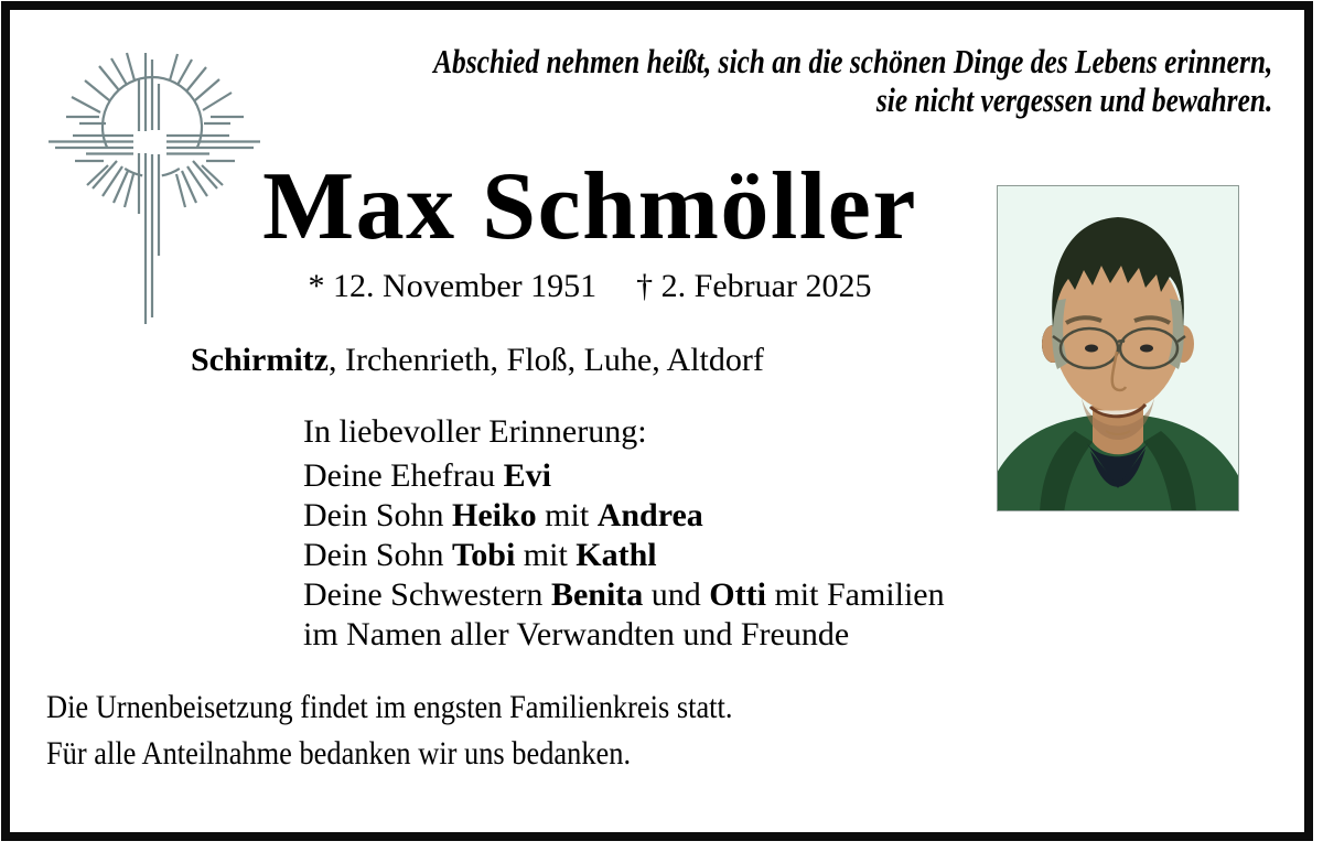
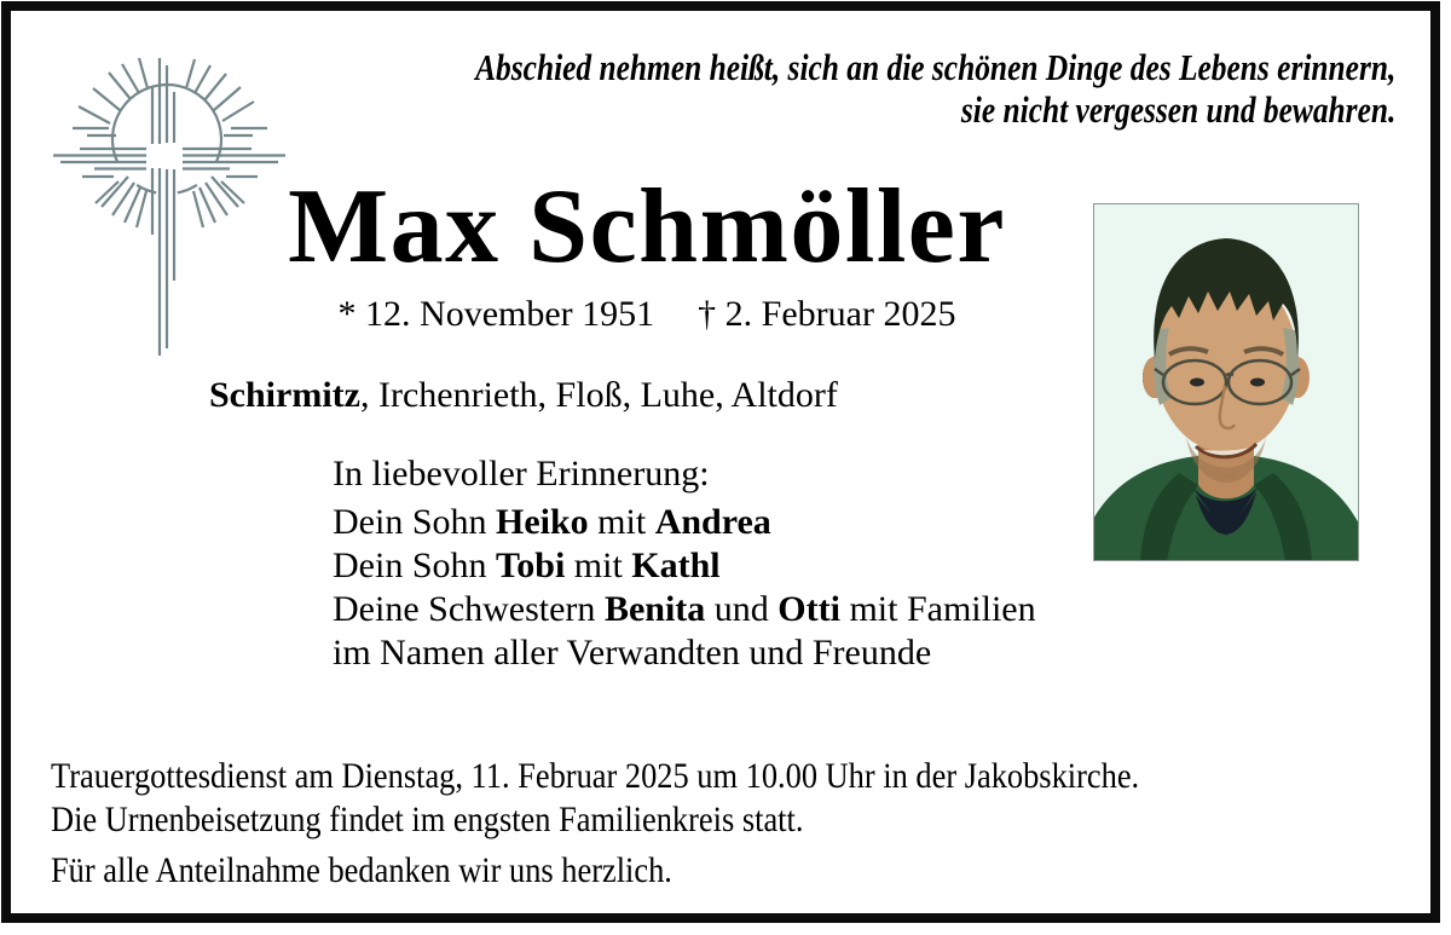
  Abschied nehmen heißt, sich an die schönen Dinge des Lebens erinnern,
  sie nicht vergessen und bewahren.
  Max Schmöller
  * 12. November 1951 † 2. Februar 2025
  Schirmitz, Irchenrieth, Floß, Luhe, Altdorf
  In liebevoller Erinnerung:
- Deine Ehefrau Evi
  Dein Sohn Heiko mit Andrea
  Dein Sohn Tobi mit Kathl
  Deine Schwestern Benita und Otti mit Familien
  im Namen aller Verwandten und Freunde
+ Trauergottesdienst am Dienstag, 11. Februar 2025 um 10.00 Uhr in der Jakobskirche.
  Die Urnenbeisetzung findet im engsten Familienkreis statt.
- Für alle Anteilnahme bedanken wir uns bedanken.
+ Für alle Anteilnahme bedanken wir uns herzlich.
